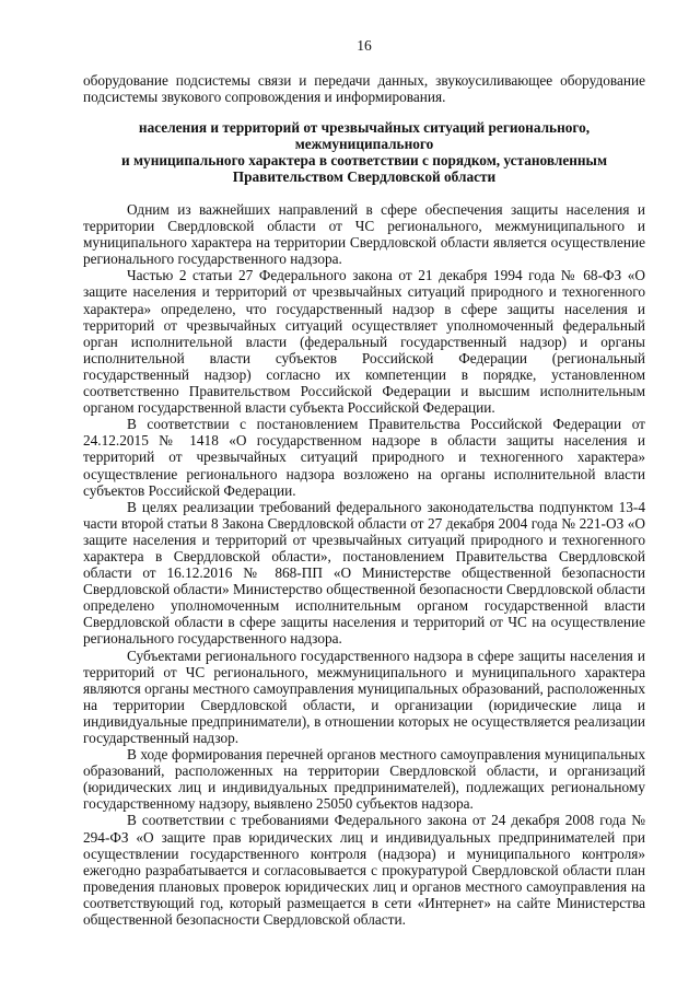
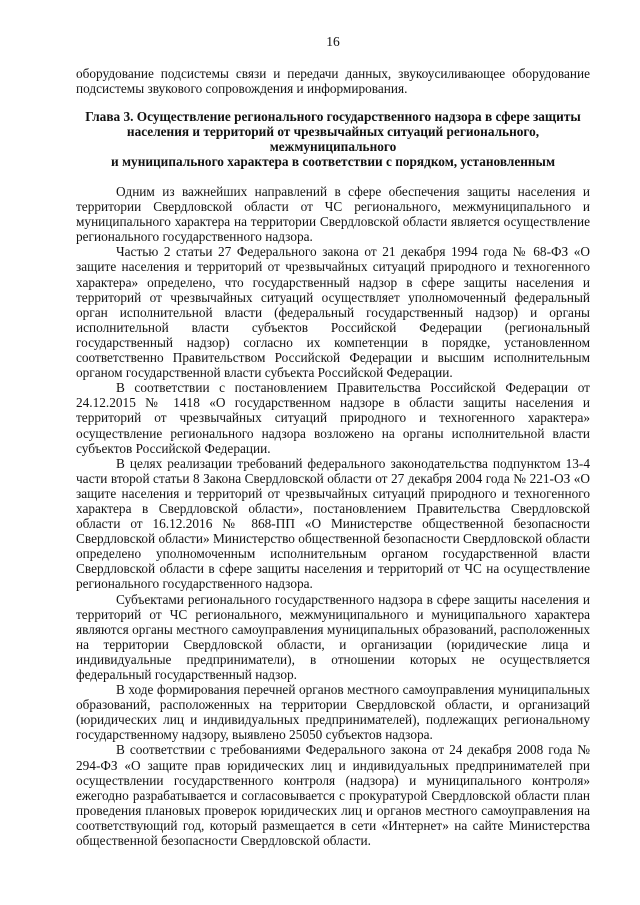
  16
  оборудование подсистемы связи и передачи данных, звукоусиливающее оборудование подсистемы звукового сопровождения и информирования.
+ Глава 3. Осуществление регионального государственного надзора в сфере защиты
  населения и территорий от чрезвычайных ситуаций регионального, межмуниципального
  и муниципального характера в соответствии с порядком, установленным
- Правительством Свердловской области
  Одним из важнейших направлений в сфере обеспечения защиты населения и территории Свердловской области от ЧС регионального, межмуниципального и муниципального характера на территории Свердловской области является осуществление регионального государственного надзора.
  Частью 2 статьи 27 Федерального закона от 21 декабря 1994 года № 68-ФЗ «О защите населения и территорий от чрезвычайных ситуаций природного и техногенного характера» определено, что государственный надзор в сфере защиты населения и территорий от чрезвычайных ситуаций осуществляет уполномоченный федеральный орган исполнительной власти (федеральный государственный надзор) и органы исполнительной власти субъектов Российской Федерации (региональный государственный надзор) согласно их компетенции в порядке, установленном соответственно Правительством Российской Федерации и высшим исполнительным органом государственной власти субъекта Российской Федерации.
  В соответствии с постановлением Правительства Российской Федерации от 24.12.2015 № 1418 «О государственном надзоре в области защиты населения и территорий от чрезвычайных ситуаций природного и техногенного характера» осуществление регионального надзора возложено на органы исполнительной власти субъектов Российской Федерации.
  В целях реализации требований федерального законодательства подпунктом 13-4 части второй статьи 8 Закона Свердловской области от 27 декабря 2004 года № 221-ОЗ «О защите населения и территорий от чрезвычайных ситуаций природного и техногенного характера в Свердловской области», постановлением Правительства Свердловской области от 16.12.2016 № 868-ПП «О Министерстве общественной безопасности Свердловской области» Министерство общественной безопасности Свердловской области определено уполномоченным исполнительным органом государственной власти Свердловской области в сфере защиты населения и территорий от ЧС на осуществление регионального государственного надзора.
- Субъектами регионального государственного надзора в сфере защиты населения и территорий от ЧС регионального, межмуниципального и муниципального характера являются органы местного самоуправления муниципальных образований, расположенных на территории Свердловской области, и организации (юридические лица и индивидуальные предприниматели), в отношении которых не осуществляется реализации государственный надзор.
+ Субъектами регионального государственного надзора в сфере защиты населения и территорий от ЧС регионального, межмуниципального и муниципального характера являются органы местного самоуправления муниципальных образований, расположенных на территории Свердловской области, и организации (юридические лица и индивидуальные предприниматели), в отношении которых не осуществляется федеральный государственный надзор.
  В ходе формирования перечней органов местного самоуправления муниципальных образований, расположенных на территории Свердловской области, и организаций (юридических лиц и индивидуальных предпринимателей), подлежащих региональному государственному надзору, выявлено 25050 субъектов надзора.
  В соответствии с требованиями Федерального закона от 24 декабря 2008 года № 294-ФЗ «О защите прав юридических лиц и индивидуальных предпринимателей при осуществлении государственного контроля (надзора) и муниципального контроля» ежегодно разрабатывается и согласовывается с прокуратурой Свердловской области план проведения плановых проверок юридических лиц и органов местного самоуправления на соответствующий год, который размещается в сети «Интернет» на сайте Министерства общественной безопасности Свердловской области.
